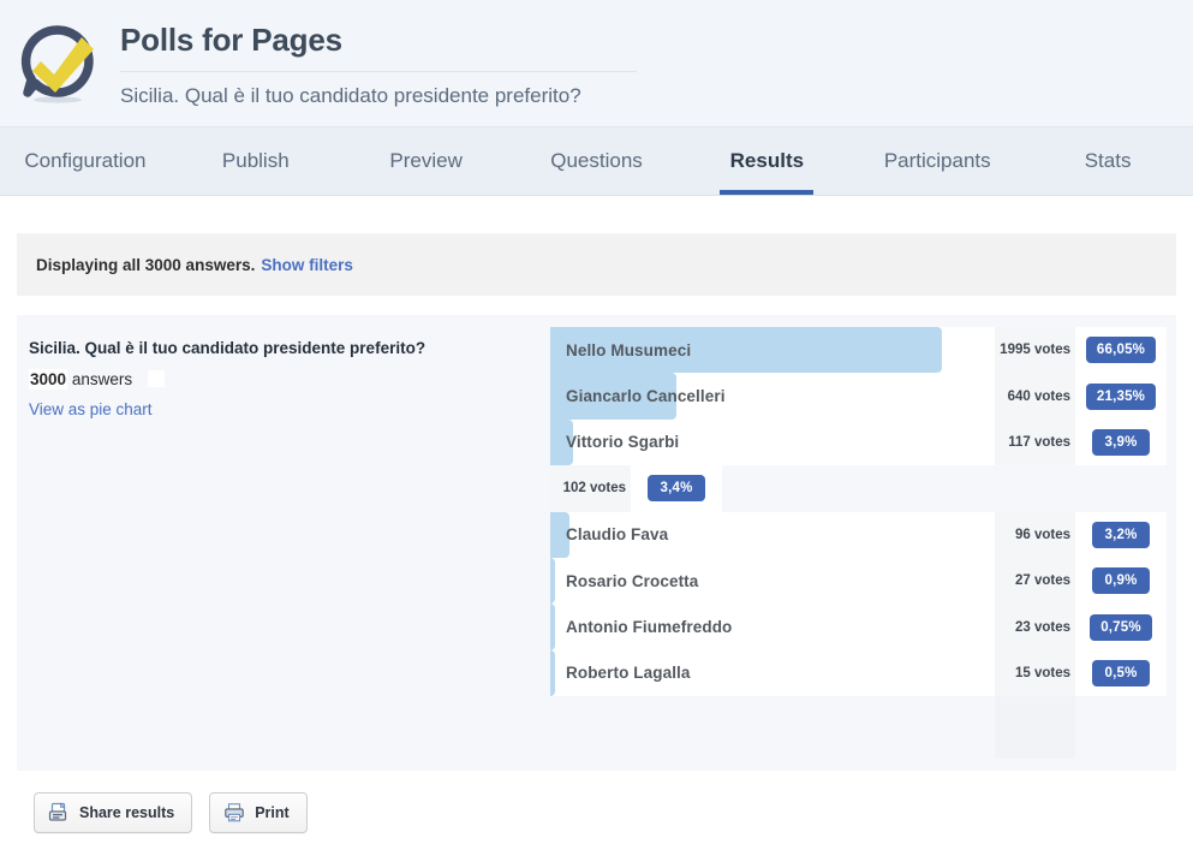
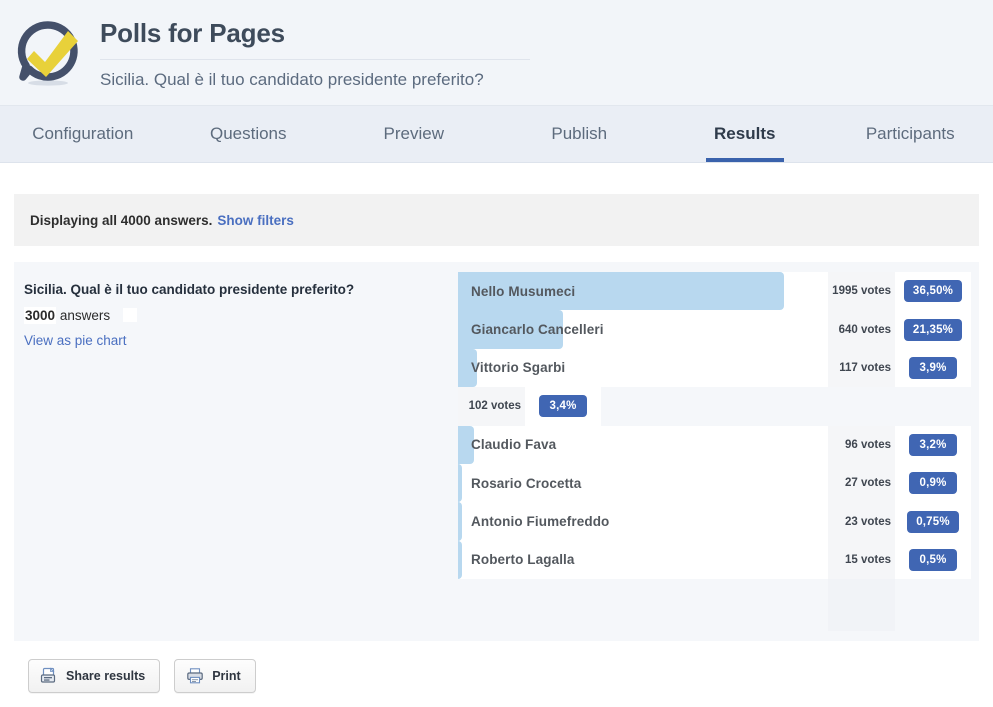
  Polls for Pages
  Sicilia. Qual è il tuo candidato presidente preferito?
  Configuration
- Publish
+ Questions
  Preview
- Questions
+ Publish
  Results
  Participants
- Stats
- Displaying all 3000 answers.
+ Displaying all 4000 answers.
  Show filters
  Sicilia. Qual è il tuo candidato presidente preferito?
  3000 answers
  View as pie chart
  Nello Musumeci
  1995 votes
- 66,05%
+ 36,50%
  Giancarlo Cancelleri
  640 votes
  21,35%
  Vittorio Sgarbi
  117 votes
  3,9%
  102 votes
  3,4%
  Claudio Fava
  96 votes
  3,2%
  Rosario Crocetta
  27 votes
  0,9%
  Antonio Fiumefreddo
  23 votes
  0,75%
  Roberto Lagalla
  15 votes
  0,5%
  Share results
  Print
